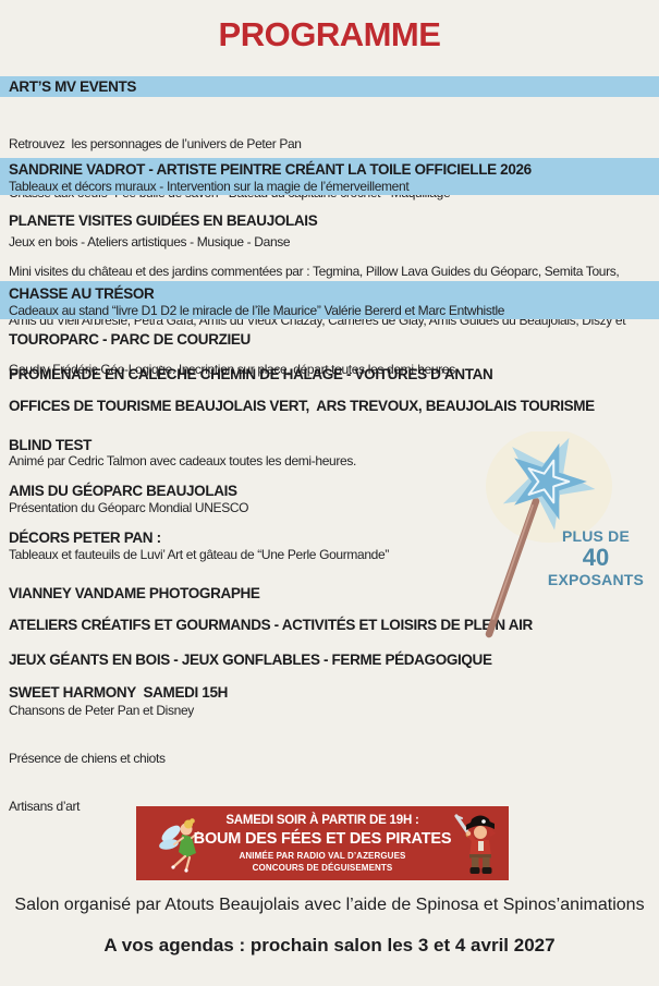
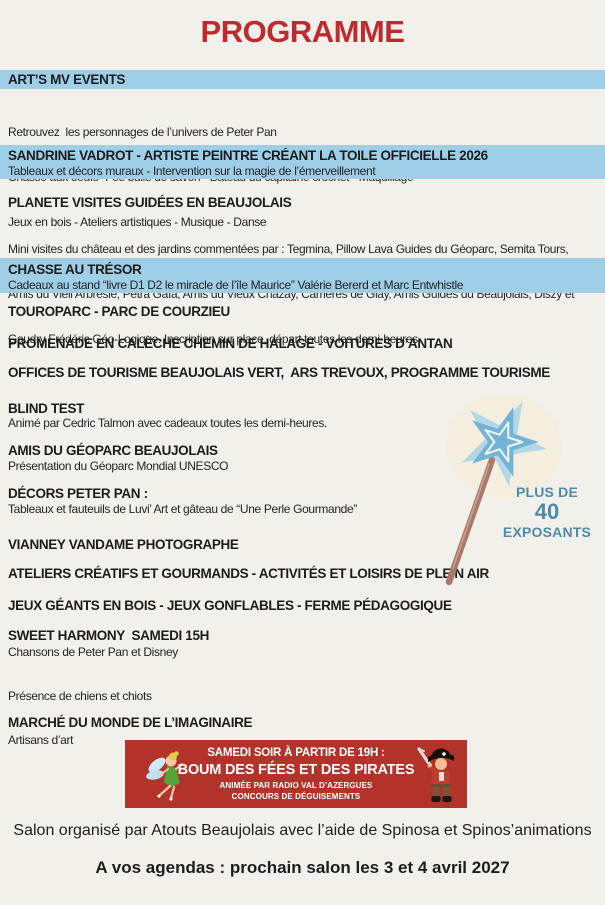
  PROGRAMME
  ART’S MV EVENTS
  Retrouvez les personnages de l’univers de Peter Pan
  Jeux en bois - Ateliers artistiques - Musique - Danse
  SANDRINE VADROT - ARTISTE PEINTRE CRÉANT LA TOILE OFFICIELLE 2026
  Tableaux et décors muraux - Intervention sur la magie de l’émerveillement
  PLANETE VISITES GUIDÉES EN BEAUJOLAIS
  Mini visites du château et des jardins commentées par : Tegmina, Pillow Lava Guides du Géoparc, Semita Tours,
  Amis du Vieil Arbresle, Pétra Gaïa, Amis du Vieux Chazay, Carrières de Glay, Amis Guides du Beaujolais, Diszy et
  Gaudry Frédéric Géo-Logique. Inscription sur place, départ toutes les demi-heures.
  CHASSE AU TRÉSOR
  Cadeaux au stand “livre D1 D2 le miracle de l’île Maurice” Valérie Bererd et Marc Entwhistle
  TOUROPARC - PARC DE COURZIEU
  PROMENADE EN CALÈCHE CHEMIN DE HALAGE - VOITURES D’ANTAN
- OFFICES DE TOURISME BEAUJOLAIS VERT, ARS TREVOUX, BEAUJOLAIS TOURISME
+ OFFICES DE TOURISME BEAUJOLAIS VERT, ARS TREVOUX, PROGRAMME TOURISME
  BLIND TEST
  Animé par Cedric Talmon avec cadeaux toutes les demi-heures.
  AMIS DU GÉOPARC BEAUJOLAIS
  Présentation du Géoparc Mondial UNESCO
  DÉCORS PETER PAN :
  Tableaux et fauteuils de Luvi’ Art et gâteau de “Une Perle Gourmande”
  VIANNEY VANDAME PHOTOGRAPHE
  ATELIERS CRÉATIFS ET GOURMANDS - ACTIVITÉS ET LOISIRS DE PLEN AIR
  JEUX GÉANTS EN BOIS - JEUX GONFLABLES - FERME PÉDAGOGIQUE
  SWEET HARMONY SAMEDI 15H
  Chansons de Peter Pan et Disney
  Présence de chiens et chiots
+ MARCHÉ DU MONDE DE L’IMAGINAIRE
  Artisans d’art
  PLUS DE
  40
  EXPOSANTS
  SAMEDI SOIR À PARTIR DE 19H :
  BOUM DES FÉES ET DES PIRATES
  ANIMÉE PAR RADIO VAL D’AZERGUES
  CONCOURS DE DÉGUISEMENTS
  Salon organisé par Atouts Beaujolais avec l’aide de Spinosa et Spinos’animations
  A vos agendas : prochain salon les 3 et 4 avril 2027
